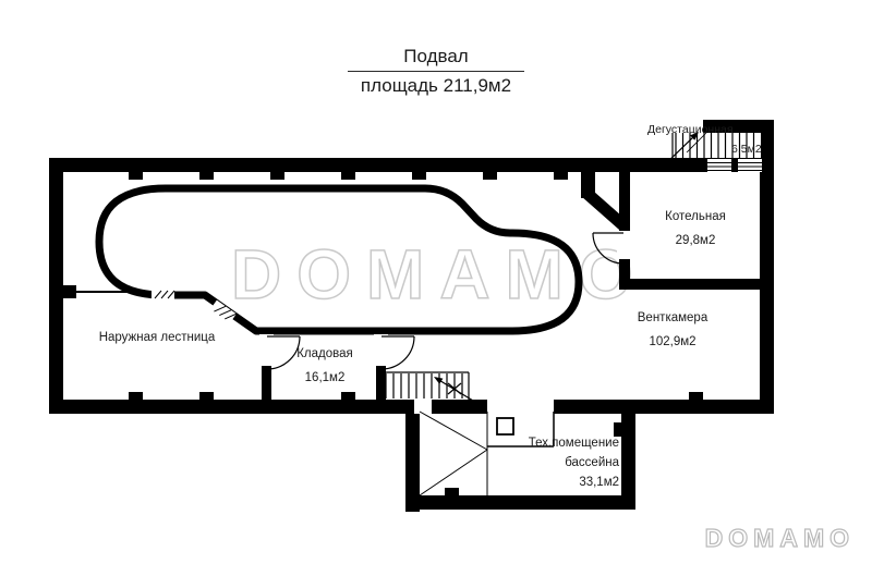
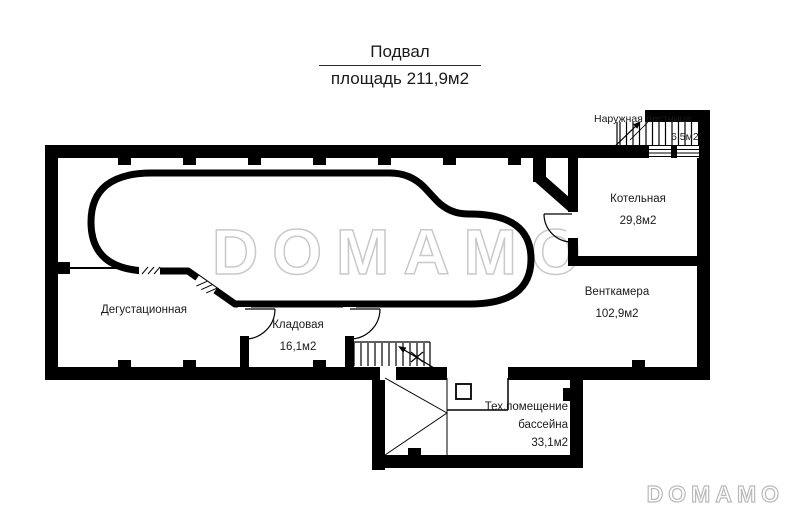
  Подвал
  площадь 211,9м2
  DOMAMO
- Дегустационная
+ Наружная лестница
  6,5м2
  Котельная
  29,8м2
  Венткамера
  102,9м2
- Наружная лестница
+ Дегустационная
  Кладовая
  16,1м2
  Тех.помещение бассейна
  33,1м2
  DOMAMO
